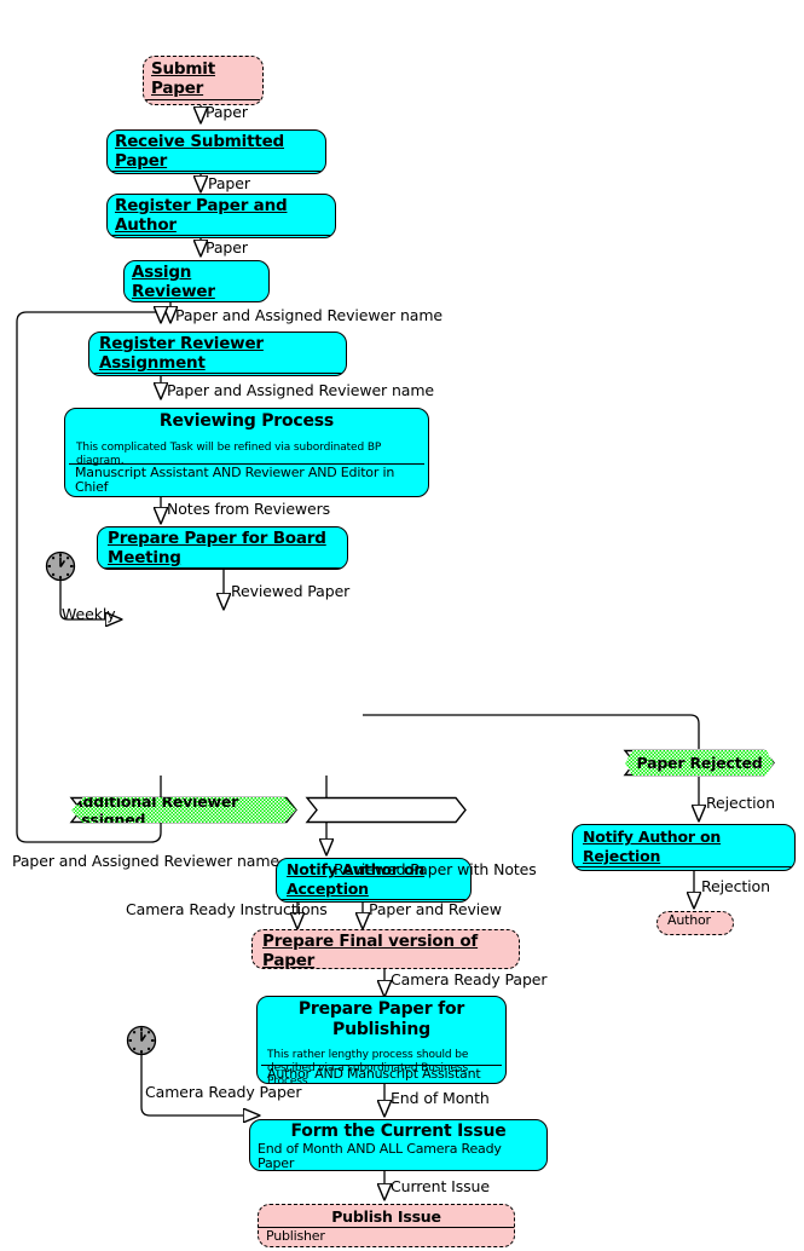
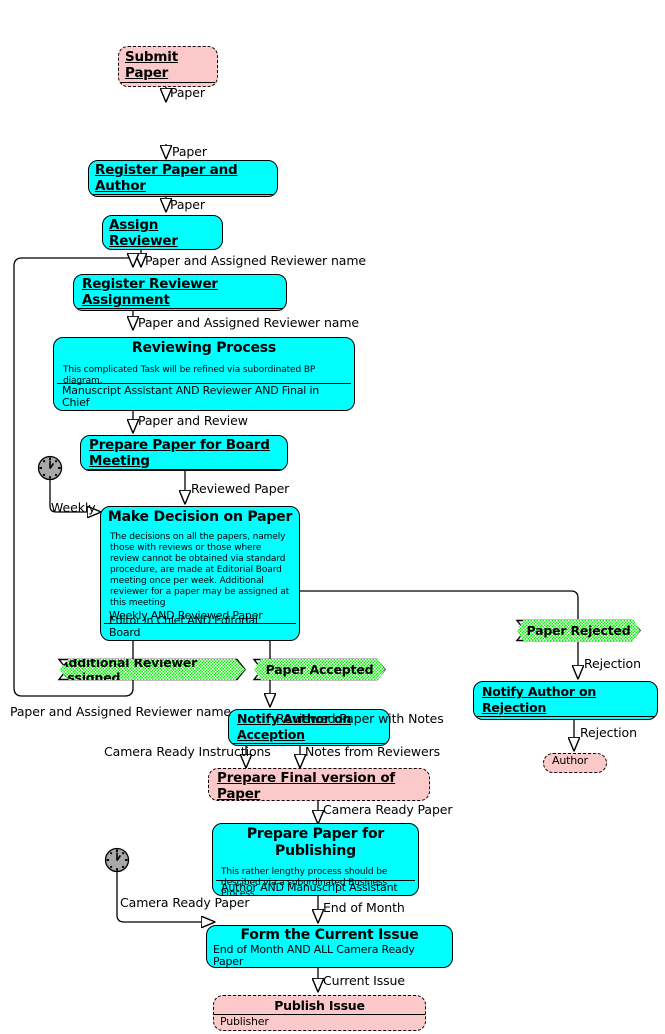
  Submit Paper
- Receive Submitted Paper
  Register Paper and Author
  Assign Reviewer
  Register Reviewer Assignment
  Reviewing Process
  This complicated Task will be refined via subordinated BP diagram.
- Manuscript Assistant AND Reviewer AND Editor in Chief
+ Manuscript Assistant AND Reviewer AND Final in Chief
  Prepare Paper for Board Meeting
+ Make Decision on Paper
+ The decisions on all the papers, namely those with reviews or those where review cannot be obtained via standard procedure, are made at Editorial Board meeting once per week. Additional reviewer for a paper may be assigned at this meeting
+ Weekly AND Reviewed Paper
+ Editor in Chief AND Editorial Board
  Notify Author on Acception
  Notify Author on Rejection
  Author
  Prepare Final version of Paper
  Prepare Paper for Publishing
  This rather lengthy process should be descibed via a subordinated Business Process
  Author AND Manuscript Assistant
  Form the Current Issue
  End of Month AND ALL Camera Ready Paper
  Publish Issue
  Publisher
  dditional Reviewer ssigned
+ Paper Accepted
  Paper Rejected
  Paper
  Paper
  Paper
  Paper and Assigned Reviewer name
  Paper and Assigned Reviewer name
- Notes from Reviewers
+ Paper and Review
  Reviewed Paper
  Weekly
  Paper and Assigned Reviewer name
  Reviewed Paper with Notes
  Camera Ready Instructions
- Paper and Review
+ Notes from Reviewers
  Camera Ready Paper
  Camera Ready Paper
  End of Month
  Current Issue
  Rejection
  Rejection
